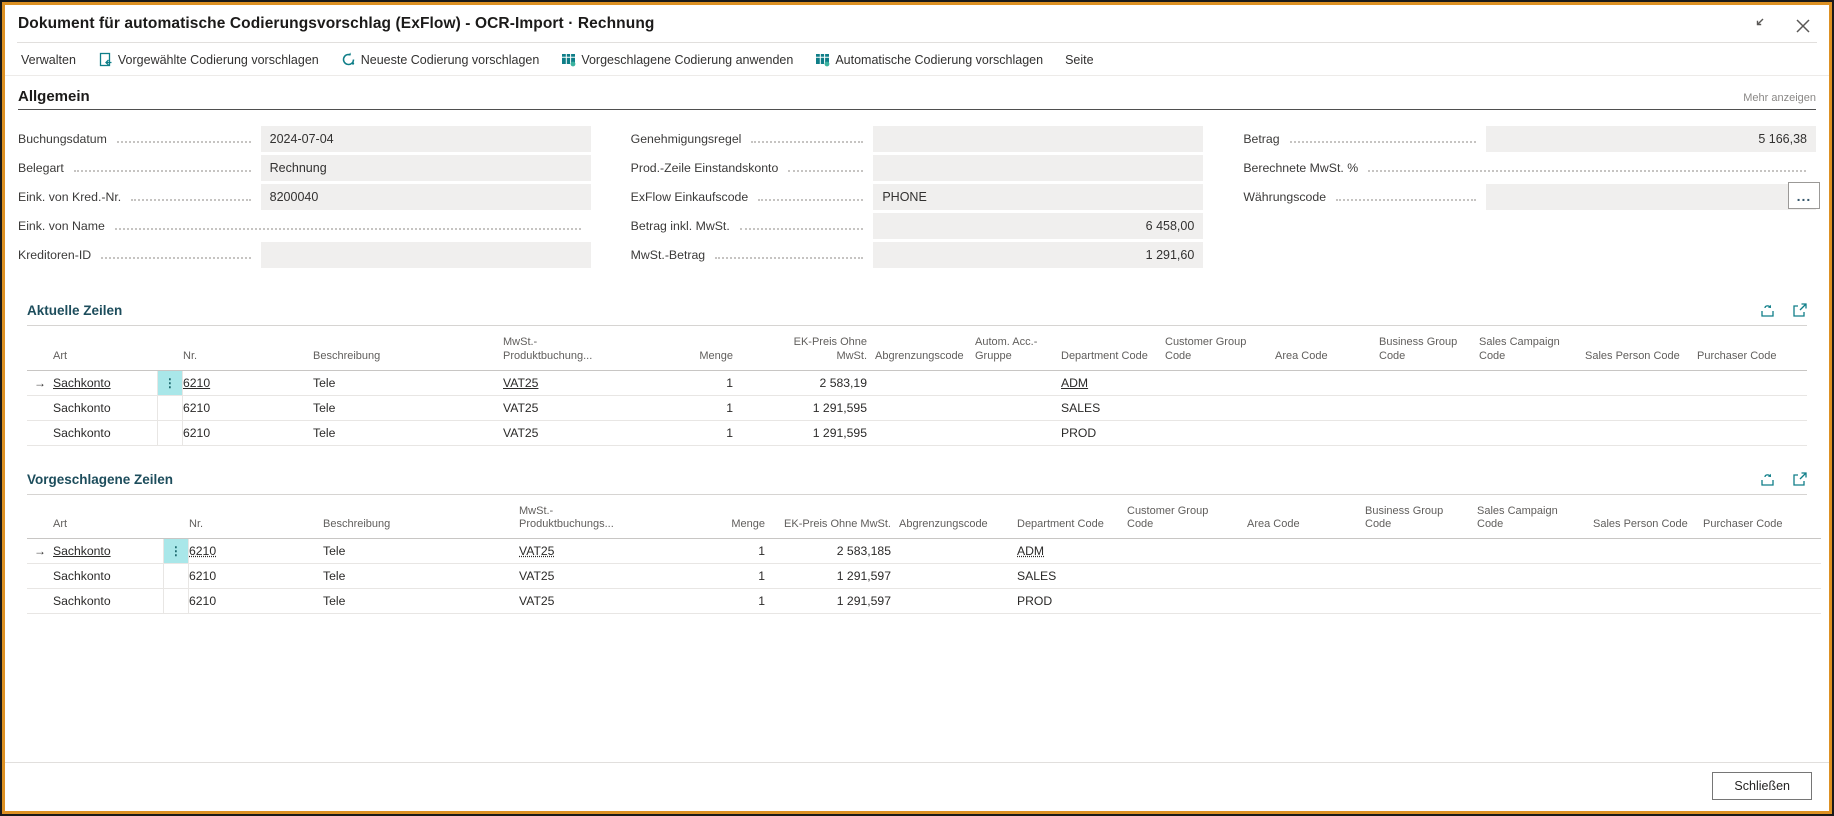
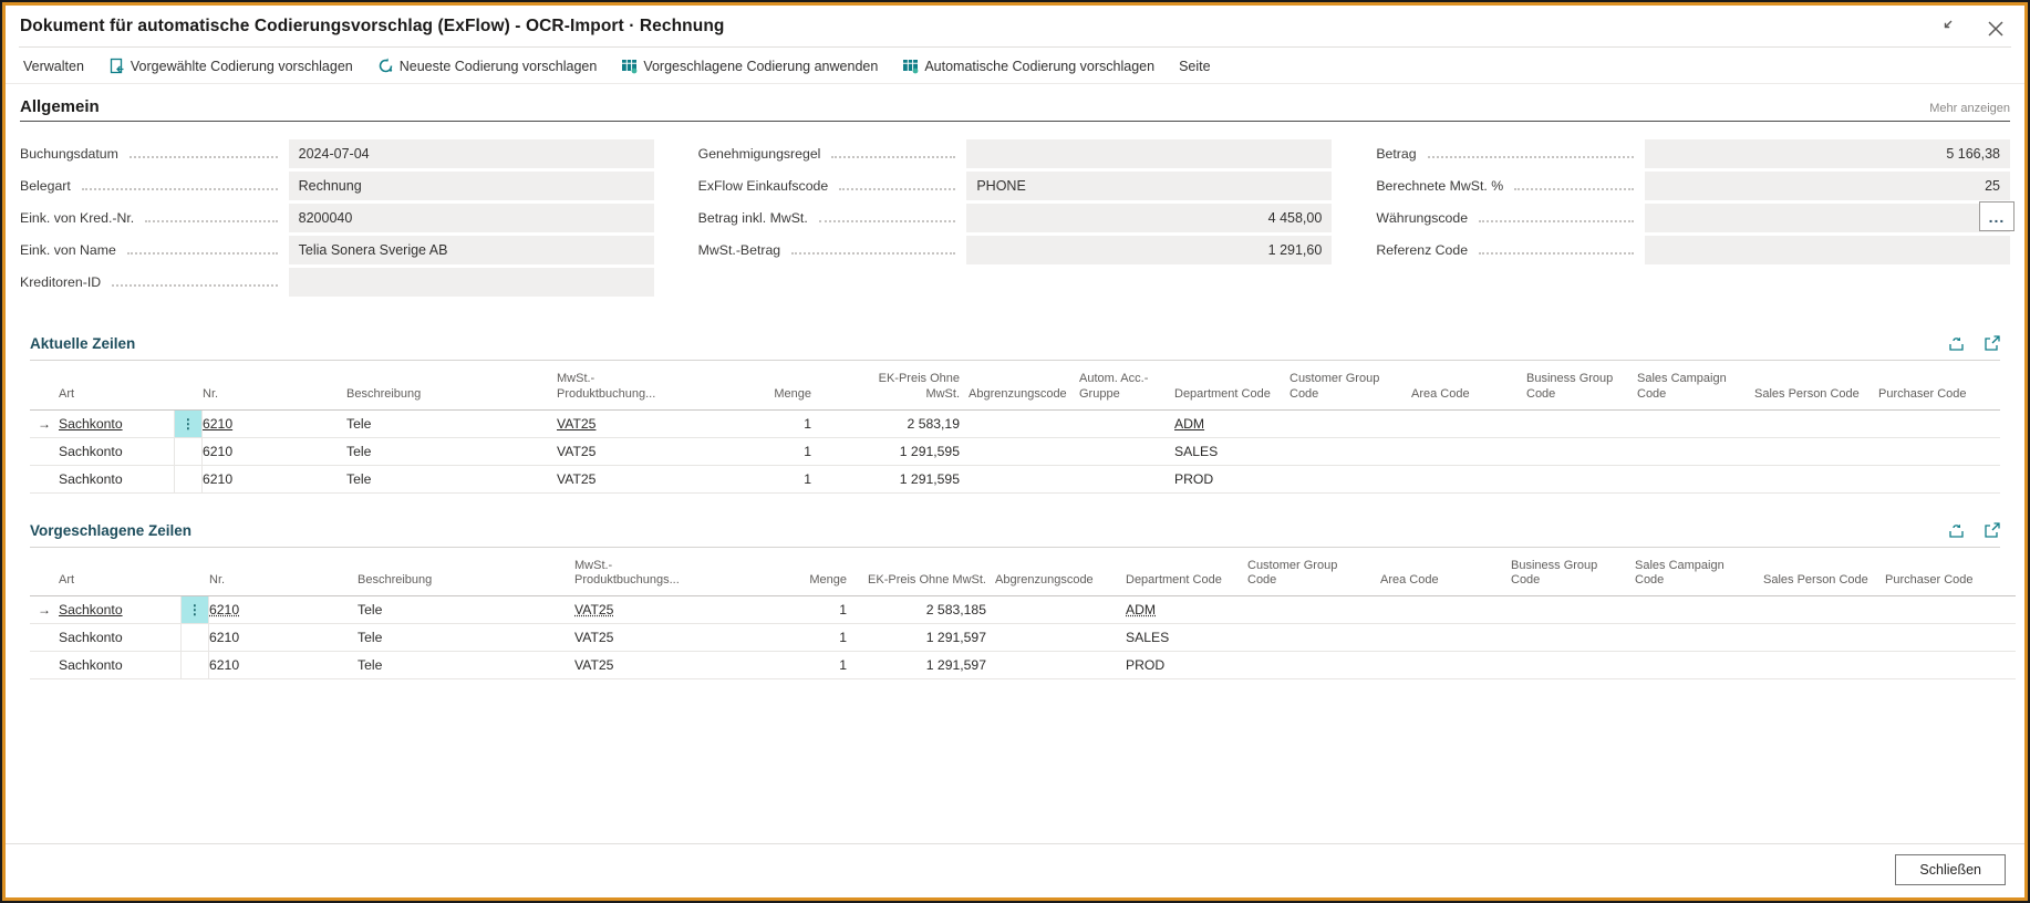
  Dokument für automatische Codierungsvorschlag (ExFlow) - OCR-Import · Rechnung
  Verwalten
  Vorgewählte Codierung vorschlagen
  Neueste Codierung vorschlagen
  Vorgeschlagene Codierung anwenden
  Automatische Codierung vorschlagen
  Seite
  Allgemein
  Mehr anzeigen
  Buchungsdatum
  2024-07-04
  Belegart
  Rechnung
  Eink. von Kred.-Nr.
  8200040
  Eink. von Name
+ Telia Sonera Sverige AB
  Kreditoren-ID
  Genehmigungsregel
- Prod.-Zeile Einstandskonto
  ExFlow Einkaufscode
  PHONE
  Betrag inkl. MwSt.
- 6 458,00
+ 4 458,00
  MwSt.-Betrag
  1 291,60
  Betrag
  5 166,38
  Berechnete MwSt. %
+ 25
  Währungscode
  ...
+ Referenz Code
  Aktuelle Zeilen
  Art
  Nr.
  Beschreibung
  MwSt.-
  Produktbuchung...
  Menge
  EK-Preis Ohne
  MwSt.
  Abgrenzungscode
  Autom. Acc.-
  Gruppe
  Department Code
  Customer Group
  Code
  Area Code
  Business Group
  Code
  Sales Campaign
  Code
  Sales Person Code
  Purchaser Code
  →
  Sachkonto
  ⋮
  6210
  Tele
  VAT25
  1
  2 583,19
  ADM
  Sachkonto
  6210
  Tele
  VAT25
  1
  1 291,595
  SALES
  Sachkonto
  6210
  Tele
  VAT25
  1
  1 291,595
  PROD
  Vorgeschlagene Zeilen
  Art
  Nr.
  Beschreibung
  MwSt.-
  Produktbuchungs...
  Menge
  EK-Preis Ohne MwSt.
  Abgrenzungscode
  Department Code
  Customer Group
  Code
  Area Code
  Business Group
  Code
  Sales Campaign
  Code
  Sales Person Code
  Purchaser Code
  →
  Sachkonto
  ⋮
  6210
  Tele
  VAT25
  1
  2 583,185
  ADM
  Sachkonto
  6210
  Tele
  VAT25
  1
  1 291,597
  SALES
  Sachkonto
  6210
  Tele
  VAT25
  1
  1 291,597
  PROD
  Schließen
